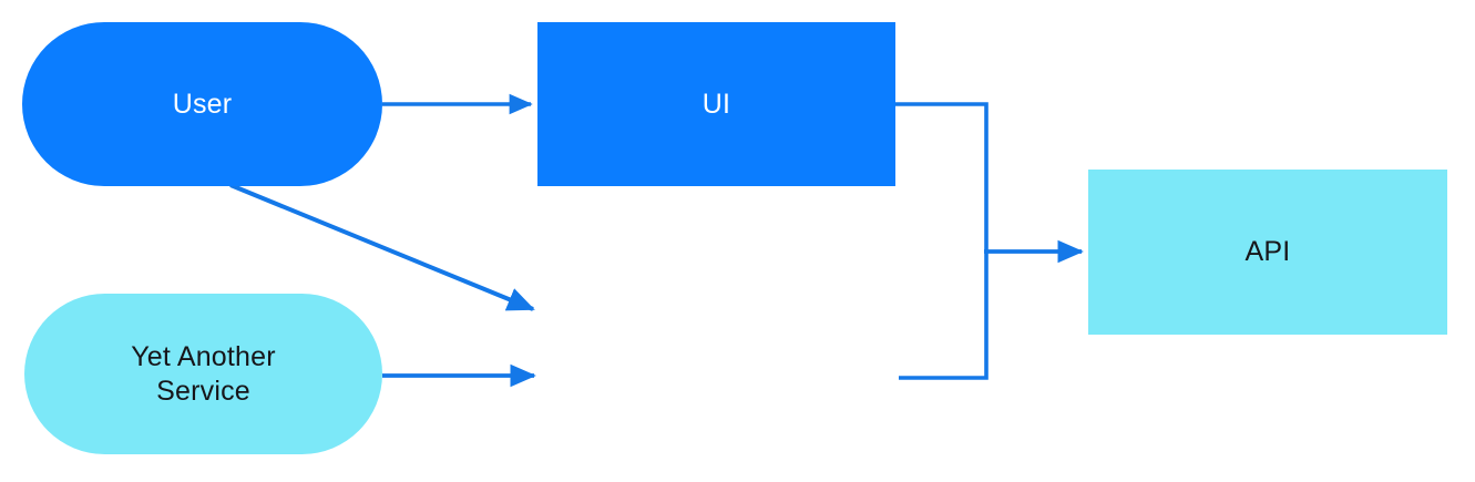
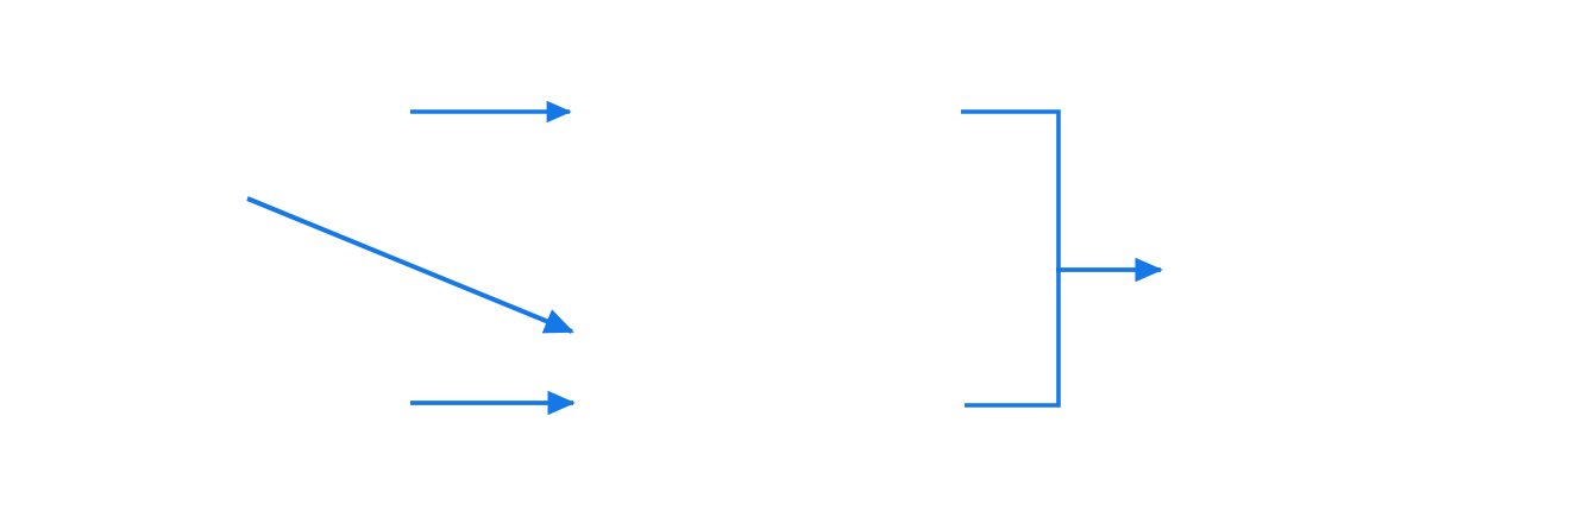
- User
- UI
- Yet Another
- Service
- API
